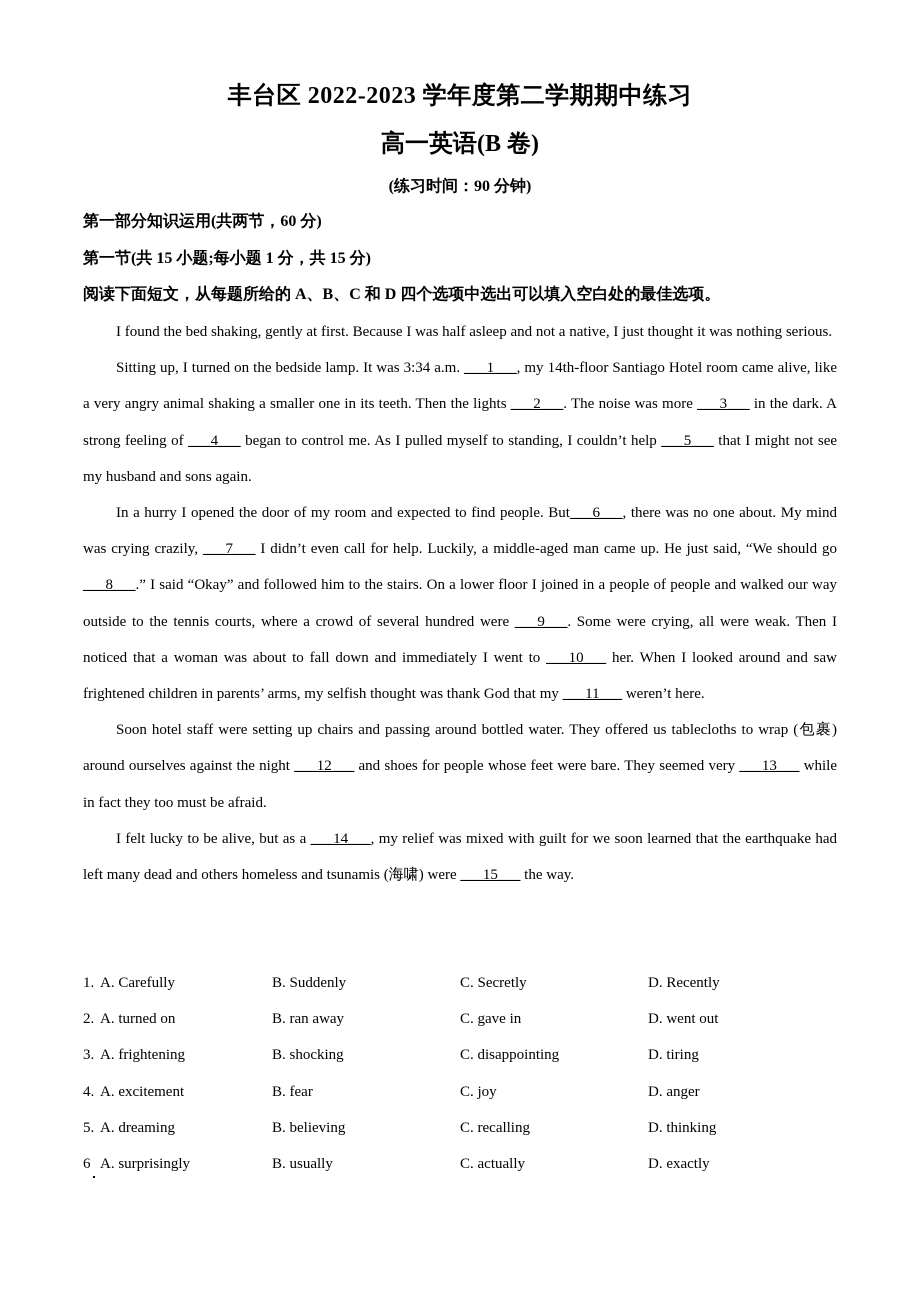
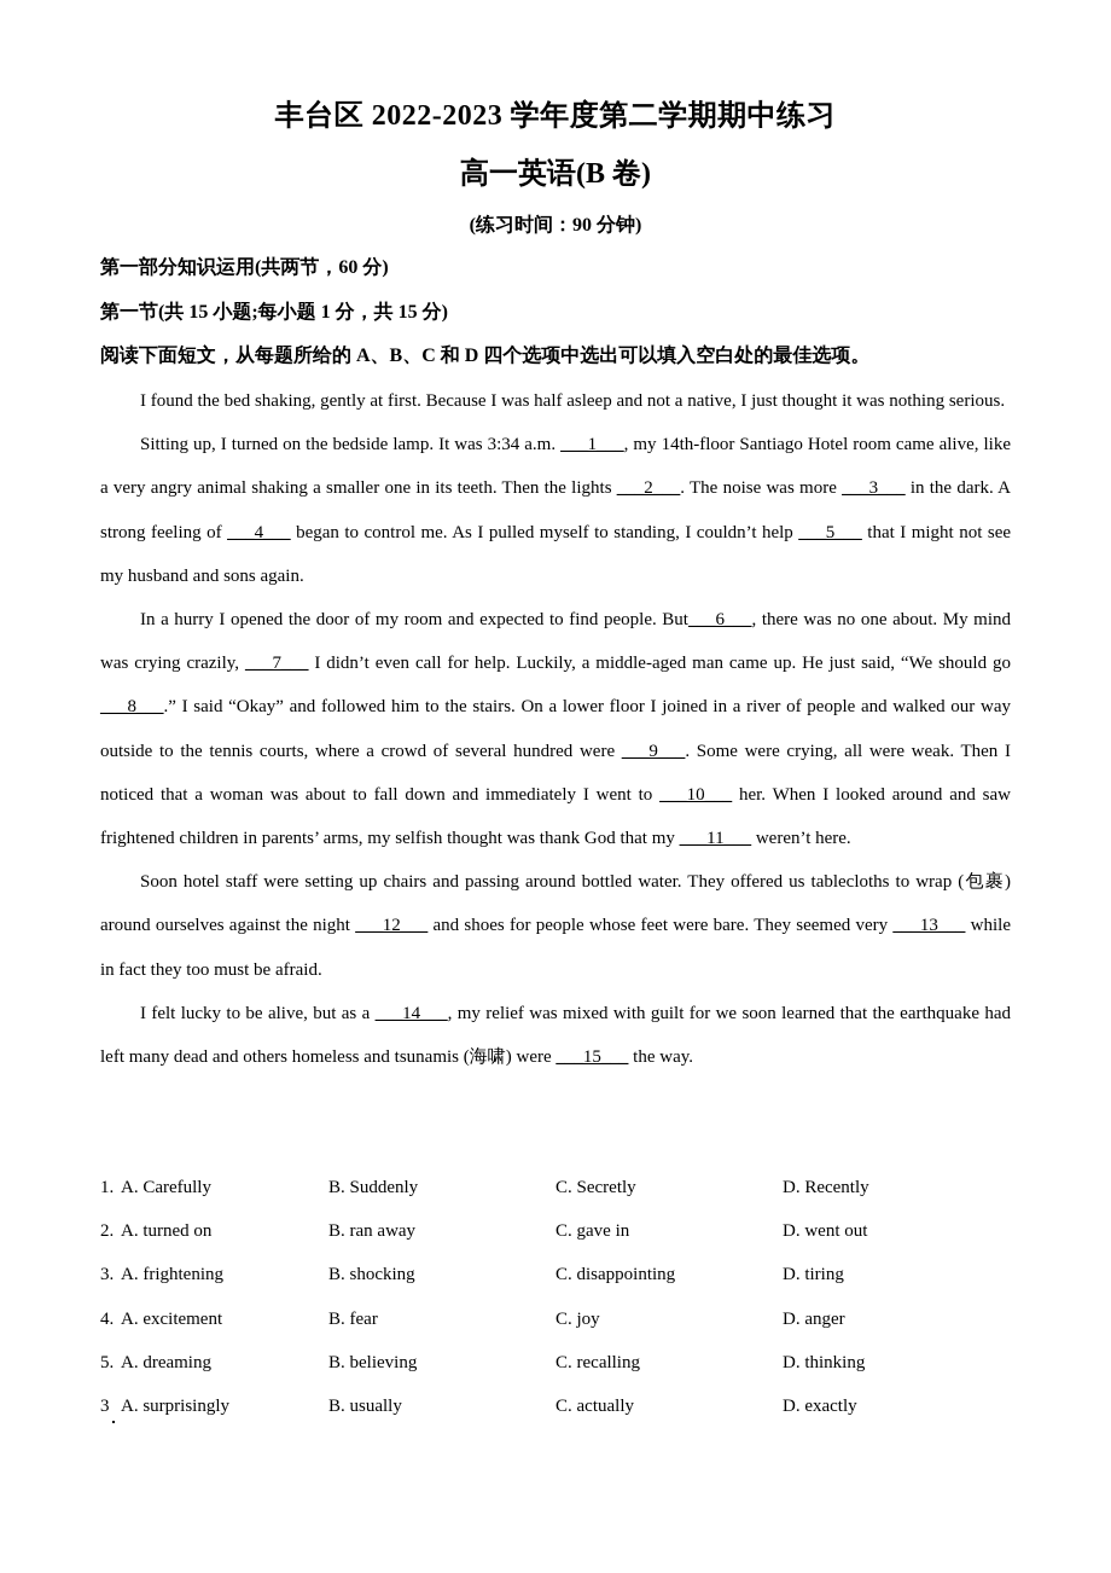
  丰台区 2022-2023 学年度第二学期期中练习
  高一英语(B 卷)
  (练习时间：90 分钟)
  第一部分知识运用(共两节，60 分)
  第一节(共 15 小题;每小题 1 分，共 15 分)
  阅读下面短文，从每题所给的 A、B、C 和 D 四个选项中选出可以填入空白处的最佳选项。
  I found the bed shaking, gently at first. Because I was half asleep and not a native, I just thought it was nothing serious.
  Sitting up, I turned on the bedside lamp. It was 3:34 a.m. ___1___, my 14th-floor Santiago Hotel room came alive, like a very angry animal shaking a smaller one in its teeth. Then the lights ___2___. The noise was more ___3___ in the dark. A strong feeling of ___4___ began to control me. As I pulled myself to standing, I couldn’t help ___5___ that I might not see my husband and sons again.
- In a hurry I opened the door of my room and expected to find people. But___6___, there was no one about. My mind was crying crazily, ___7___ I didn’t even call for help. Luckily, a middle-aged man came up. He just said, “We should go ___8___.” I said “Okay” and followed him to the stairs. On a lower floor I joined in a people of people and walked our way outside to the tennis courts, where a crowd of several hundred were ___9___. Some were crying, all were weak. Then I noticed that a woman was about to fall down and immediately I went to ___10___ her. When I looked around and saw frightened children in parents’ arms, my selfish thought was thank God that my ___11___ weren’t here.
+ In a hurry I opened the door of my room and expected to find people. But___6___, there was no one about. My mind was crying crazily, ___7___ I didn’t even call for help. Luckily, a middle-aged man came up. He just said, “We should go ___8___.” I said “Okay” and followed him to the stairs. On a lower floor I joined in a river of people and walked our way outside to the tennis courts, where a crowd of several hundred were ___9___. Some were crying, all were weak. Then I noticed that a woman was about to fall down and immediately I went to ___10___ her. When I looked around and saw frightened children in parents’ arms, my selfish thought was thank God that my ___11___ weren’t here.
  Soon hotel staff were setting up chairs and passing around bottled water. They offered us tablecloths to wrap (包裹) around ourselves against the night ___12___ and shoes for people whose feet were bare. They seemed very ___13___ while in fact they too must be afraid.
  I felt lucky to be alive, but as a ___14___, my relief was mixed with guilt for we soon learned that the earthquake had left many dead and others homeless and tsunamis (海啸) were ___15___ the way.
  1.
  A. Carefully
  B. Suddenly
  C. Secretly
  D. Recently
  2.
  A. turned on
  B. ran away
  C. gave in
  D. went out
  3.
  A. frightening
  B. shocking
  C. disappointing
  D. tiring
  4.
  A. excitement
  B. fear
  C. joy
  D. anger
  5.
  A. dreaming
  B. believing
  C. recalling
  D. thinking
- 6
+ 3
  A. surprisingly
  B. usually
  C. actually
  D. exactly
